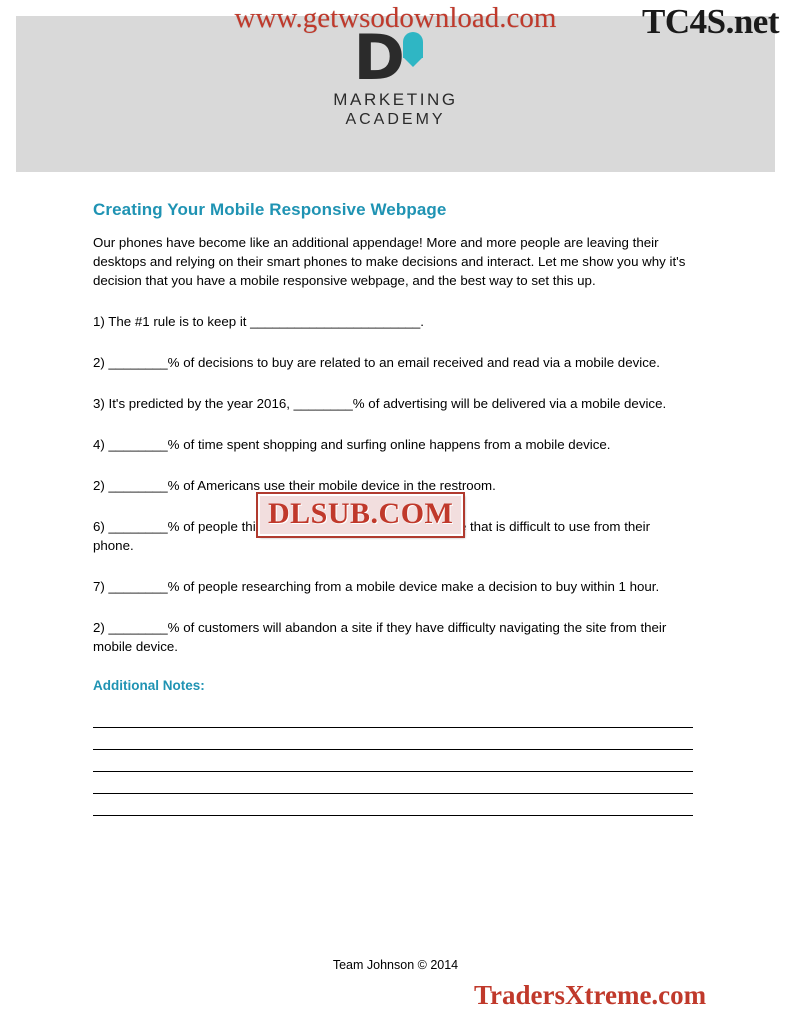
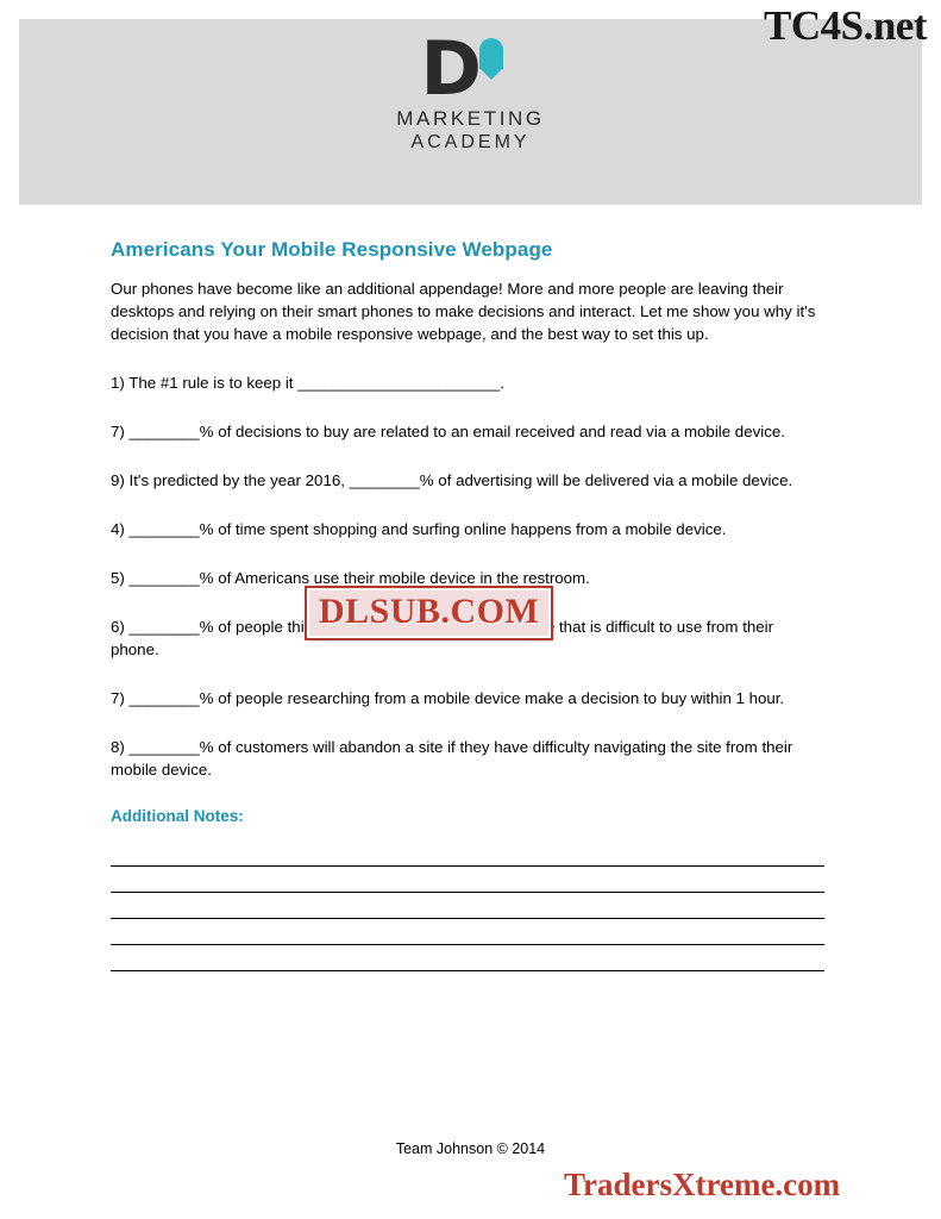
  D
  MARKETING
  ACADEMY
- Creating Your Mobile Responsive Webpage
+ Americans Your Mobile Responsive Webpage
  Our phones have become like an additional appendage! More and more people are leaving their desktops and relying on their smart phones to make decisions and interact. Let me show you why it's decision that you have a mobile responsive webpage, and the best way to set this up.
  1) The #1 rule is to keep it _______________________.
- 2) ________% of decisions to buy are related to an email received and read via a mobile device.
+ 7) ________% of decisions to buy are related to an email received and read via a mobile device.
- 3) It's predicted by the year 2016, ________% of advertising will be delivered via a mobile device.
+ 9) It's predicted by the year 2016, ________% of advertising will be delivered via a mobile device.
  4) ________% of time spent shopping and surfing online happens from a mobile device.
- 2) ________% of Americans use their mobile device in the restroom.
+ 5) ________% of Americans use their mobile device in the restroom.
  7) ________% of people researching from a mobile device make a decision to buy within 1 hour.
- 2) ________% of customers will abandon a site if they have difficulty navigating the site from their mobile device.
+ 8) ________% of customers will abandon a site if they have difficulty navigating the site from their mobile device.
  Additional Notes:
  Team Johnson © 2014
- www.getwsodownload.com
  TC4S.net
  DLSUB.COM
  TradersXtreme.com
